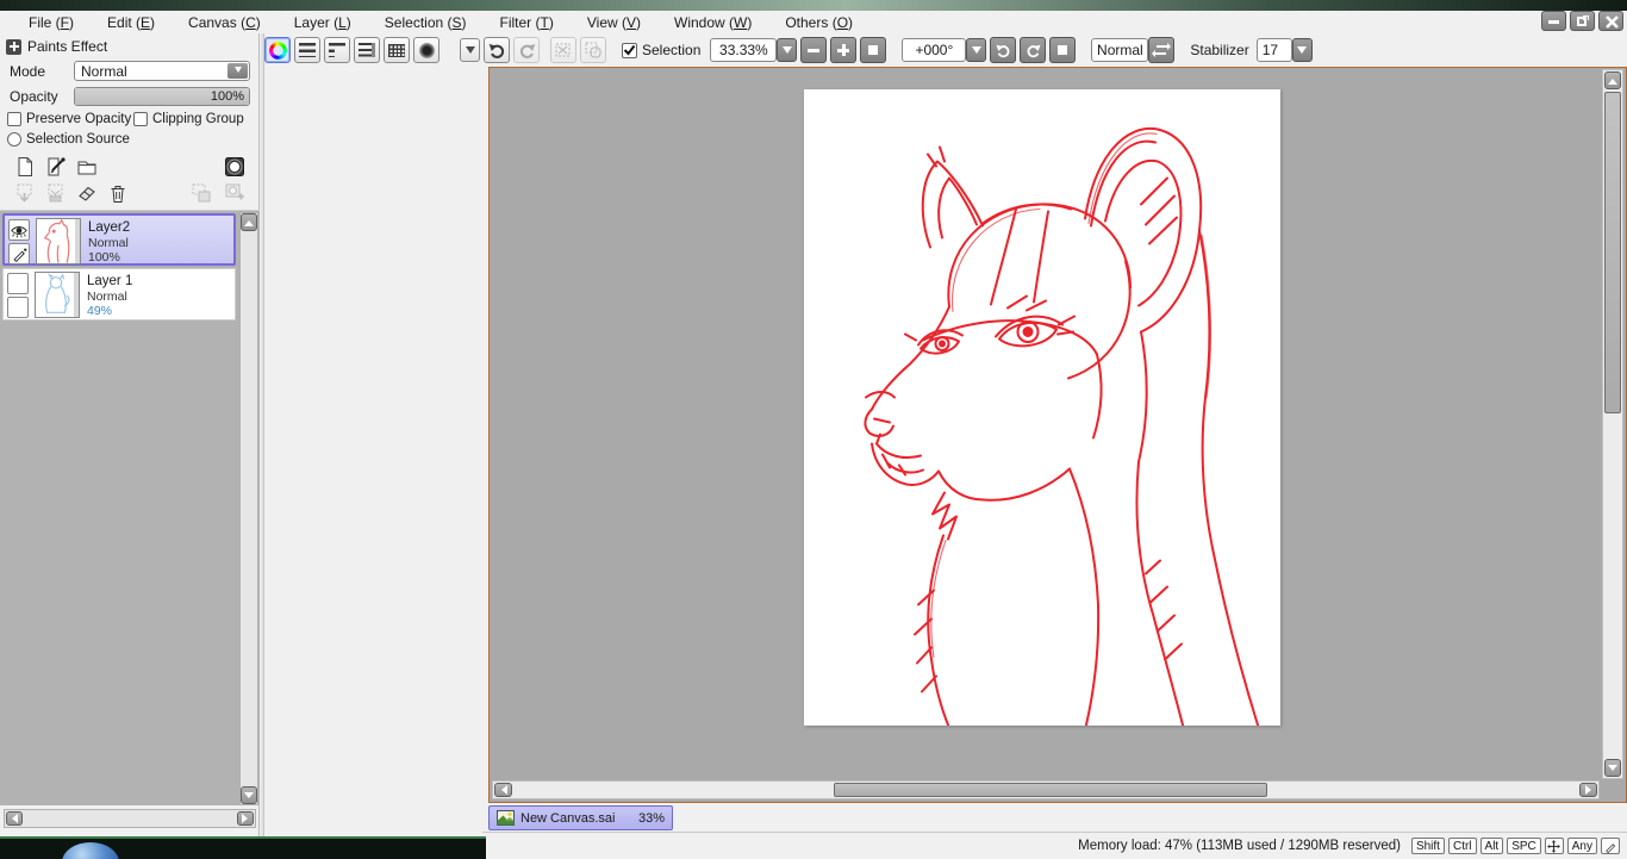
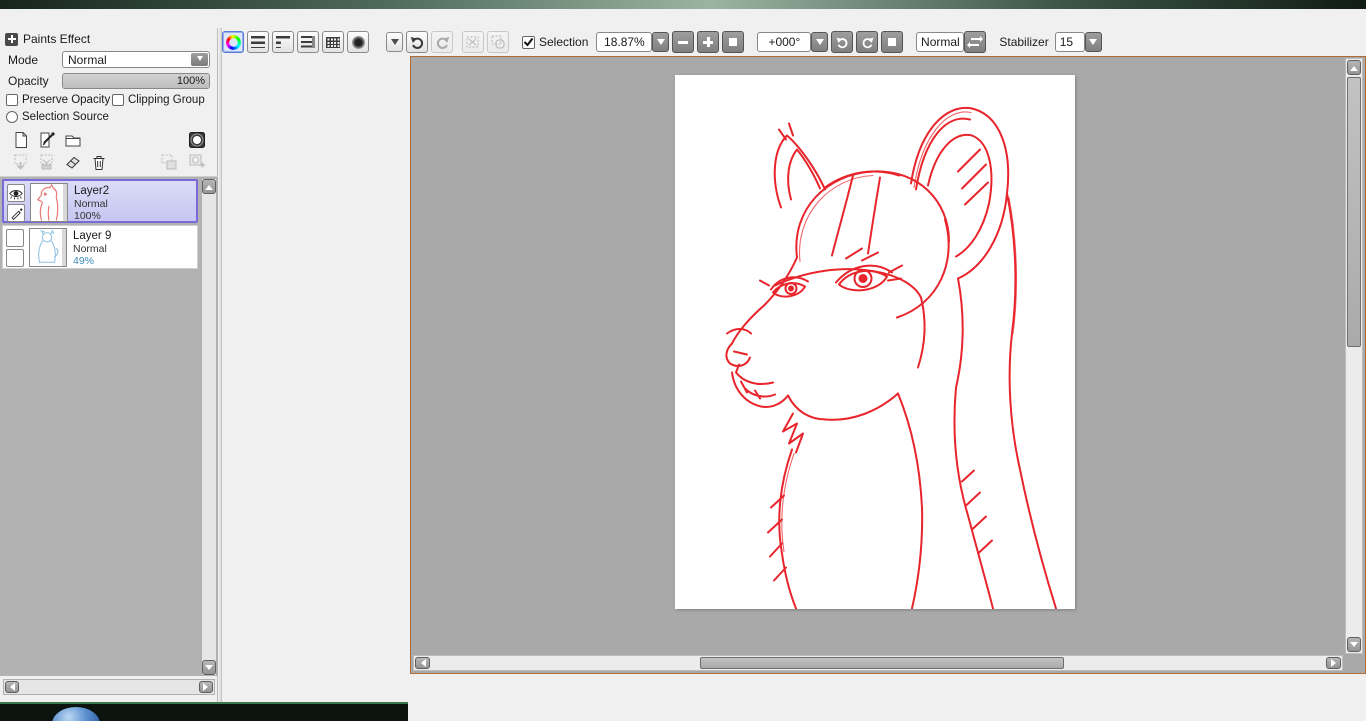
- File (F)
- Edit (E)
- Canvas (C)
- Layer (L)
- Selection (S)
- Filter (T)
- View (V)
- Window (W)
- Others (O)
  Selection
- 33.33%
+ 18.87%
  +000°
  Normal
  Stabilizer
- 17
+ 15
  Paints Effect
  Mode
  Normal
  Opacity
  100%
  Preserve Opacity
  Clipping Group
  Selection Source
  Layer2
  Normal
  100%
- Layer 1
+ Layer 9
  Normal
  49%
- New Canvas.sai
- 33%
- Memory load: 47% (113MB used / 1290MB reserved)
- Shift
- Ctrl
- Alt
- SPC
- Any
